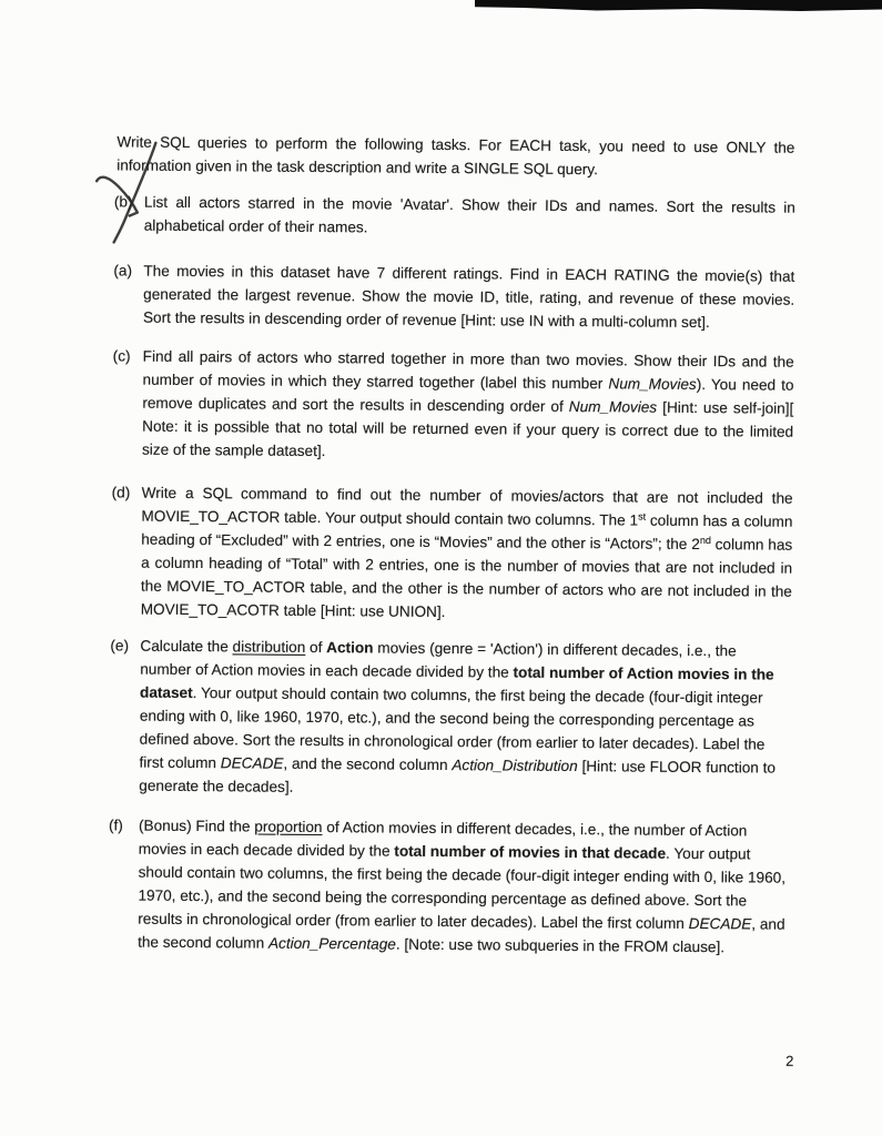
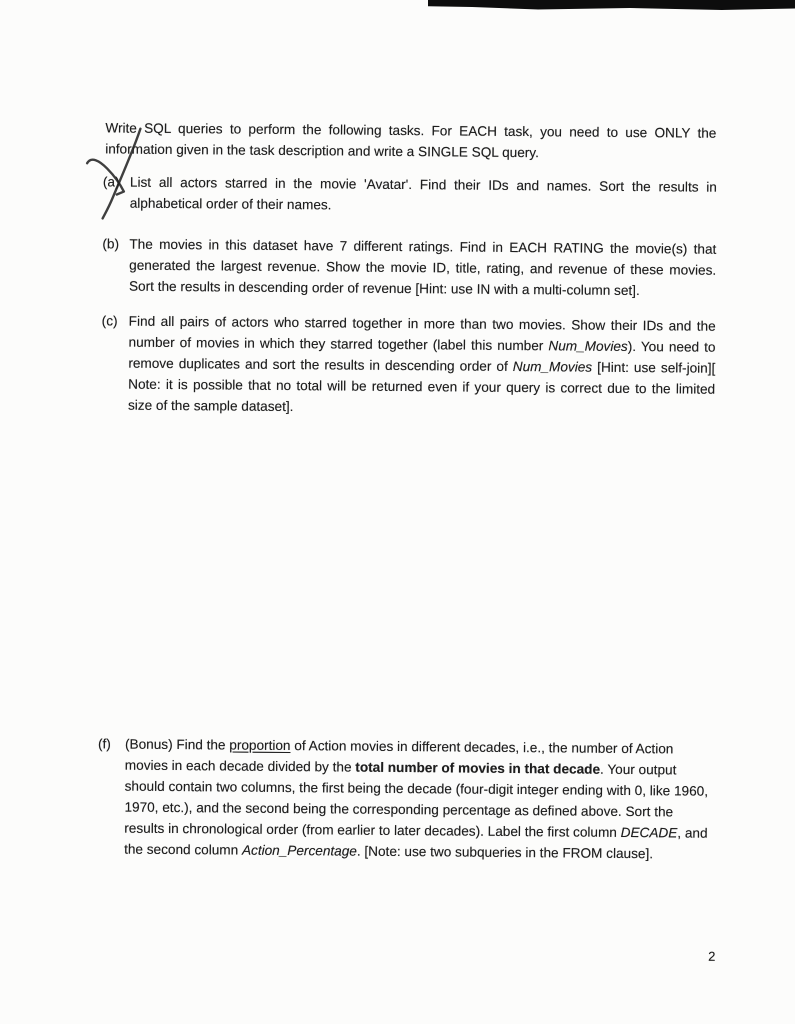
  Write SQL queries to perform the following tasks. For EACH task, you need to use ONLY the information given in the task description and write a SINGLE SQL query.
- (b)
+ (a)
- List all actors starred in the movie 'Avatar'. Show their IDs and names. Sort the results in alphabetical order of their names.
+ List all actors starred in the movie 'Avatar'. Find their IDs and names. Sort the results in alphabetical order of their names.
- (a)
+ (b)
  The movies in this dataset have 7 different ratings. Find in EACH RATING the movie(s) that generated the largest revenue. Show the movie ID, title, rating, and revenue of these movies. Sort the results in descending order of revenue [Hint: use IN with a multi-column set].
  (c)
  Find all pairs of actors who starred together in more than two movies. Show their IDs and the number of movies in which they starred together (label this number Num_Movies). You need to remove duplicates and sort the results in descending order of Num_Movies [Hint: use self-join][ Note: it is possible that no total will be returned even if your query is correct due to the limited size of the sample dataset].
- (d)
- Write a SQL command to find out the number of movies/actors that are not included the MOVIE_TO_ACTOR table. Your output should contain two columns. The 1st column has a column heading of “Excluded” with 2 entries, one is “Movies” and the other is “Actors”; the 2nd column has a column heading of “Total” with 2 entries, one is the number of movies that are not included in the MOVIE_TO_ACTOR table, and the other is the number of actors who are not included in the MOVIE_TO_ACOTR table [Hint: use UNION].
- (e)
- Calculate the distribution of Action movies (genre = 'Action') in different decades, i.e., the number of Action movies in each decade divided by the total number of Action movies in the dataset. Your output should contain two columns, the first being the decade (four-digit integer ending with 0, like 1960, 1970, etc.), and the second being the corresponding percentage as defined above. Sort the results in chronological order (from earlier to later decades). Label the first column DECADE, and the second column Action_Distribution [Hint: use FLOOR function to generate the decades].
  (f)
  (Bonus) Find the proportion of Action movies in different decades, i.e., the number of Action movies in each decade divided by the total number of movies in that decade. Your output should contain two columns, the first being the decade (four-digit integer ending with 0, like 1960, 1970, etc.), and the second being the corresponding percentage as defined above. Sort the results in chronological order (from earlier to later decades). Label the first column DECADE, and the second column Action_Percentage. [Note: use two subqueries in the FROM clause].
  2
